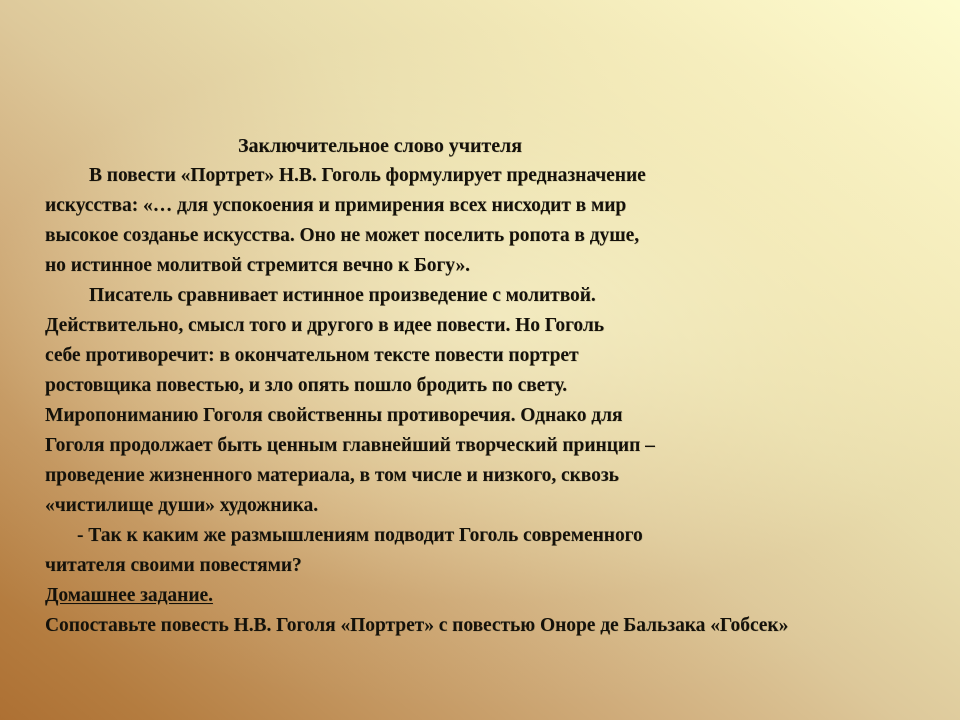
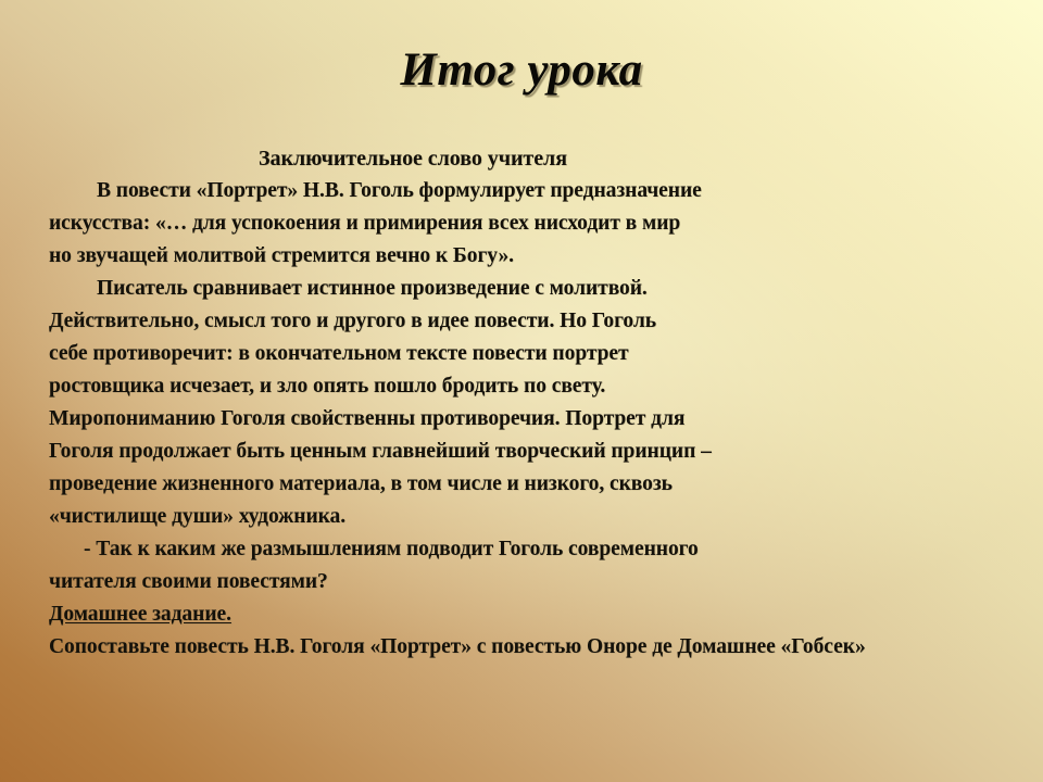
+ Итог урока
  Заключительное слово учителя
  В повести «Портрет» Н.В. Гоголь формулирует предназначение
  искусства: «… для успокоения и примирения всех нисходит в мир
- высокое созданье искусства. Оно не может поселить ропота в душе,
- но истинное молитвой стремится вечно к Богу».
+ но звучащей молитвой стремится вечно к Богу».
  Писатель сравнивает истинное произведение с молитвой.
  Действительно, смысл того и другого в идее повести. Но Гоголь
  себе противоречит: в окончательном тексте повести портрет
- ростовщика повестью, и зло опять пошло бродить по свету.
+ ростовщика исчезает, и зло опять пошло бродить по свету.
- Миропониманию Гоголя свойственны противоречия. Однако для
+ Миропониманию Гоголя свойственны противоречия. Портрет для
  Гоголя продолжает быть ценным главнейший творческий принцип –
  проведение жизненного материала, в том числе и низкого, сквозь
  «чистилище души» художника.
  - Так к каким же размышлениям подводит Гоголь современного
  читателя своими повестями?
  Домашнее задание.
- Сопоставьте повесть Н.В. Гоголя «Портрет» с повестью Оноре де Бальзака «Гобсек»
+ Сопоставьте повесть Н.В. Гоголя «Портрет» с повестью Оноре де Домашнее «Гобсек»
